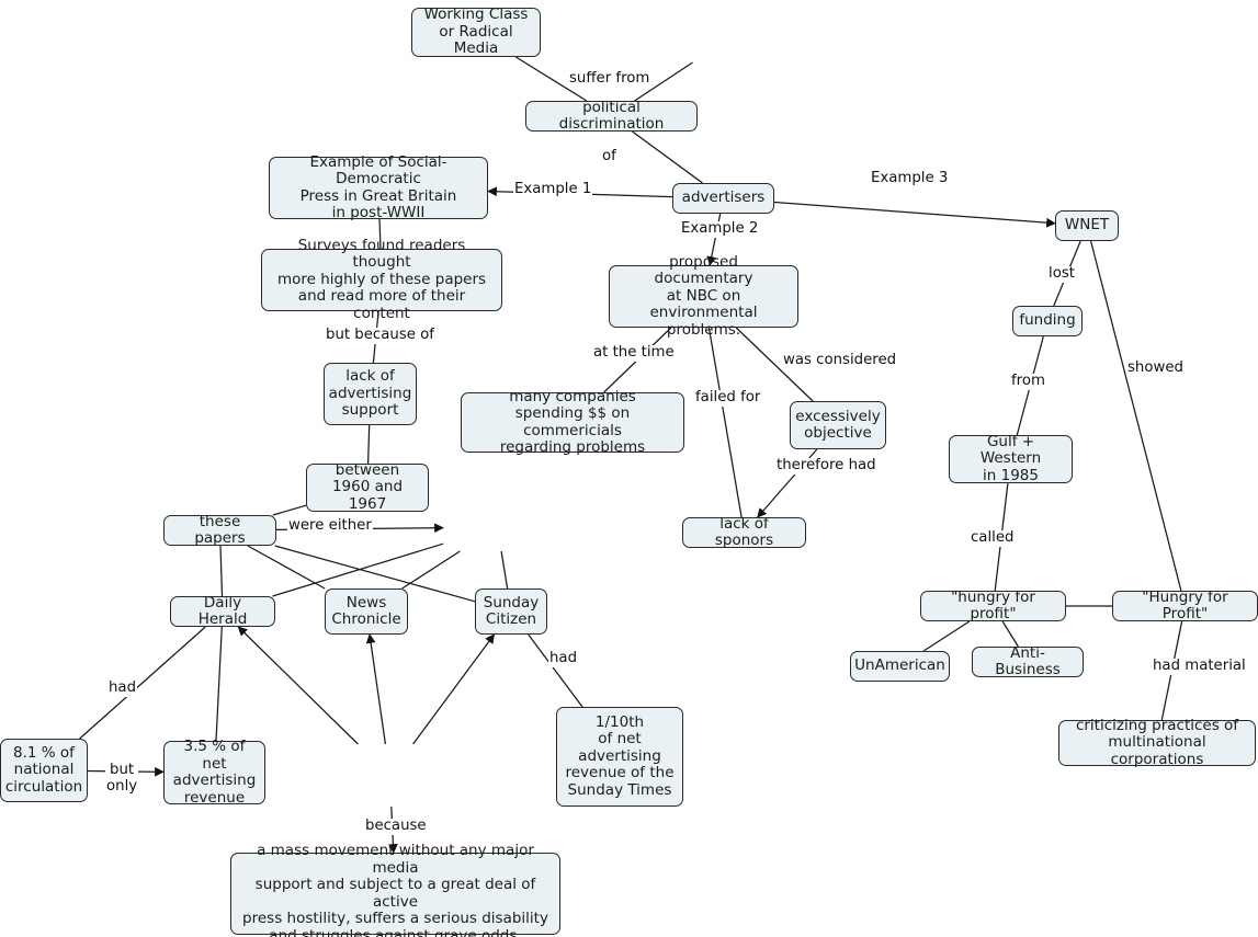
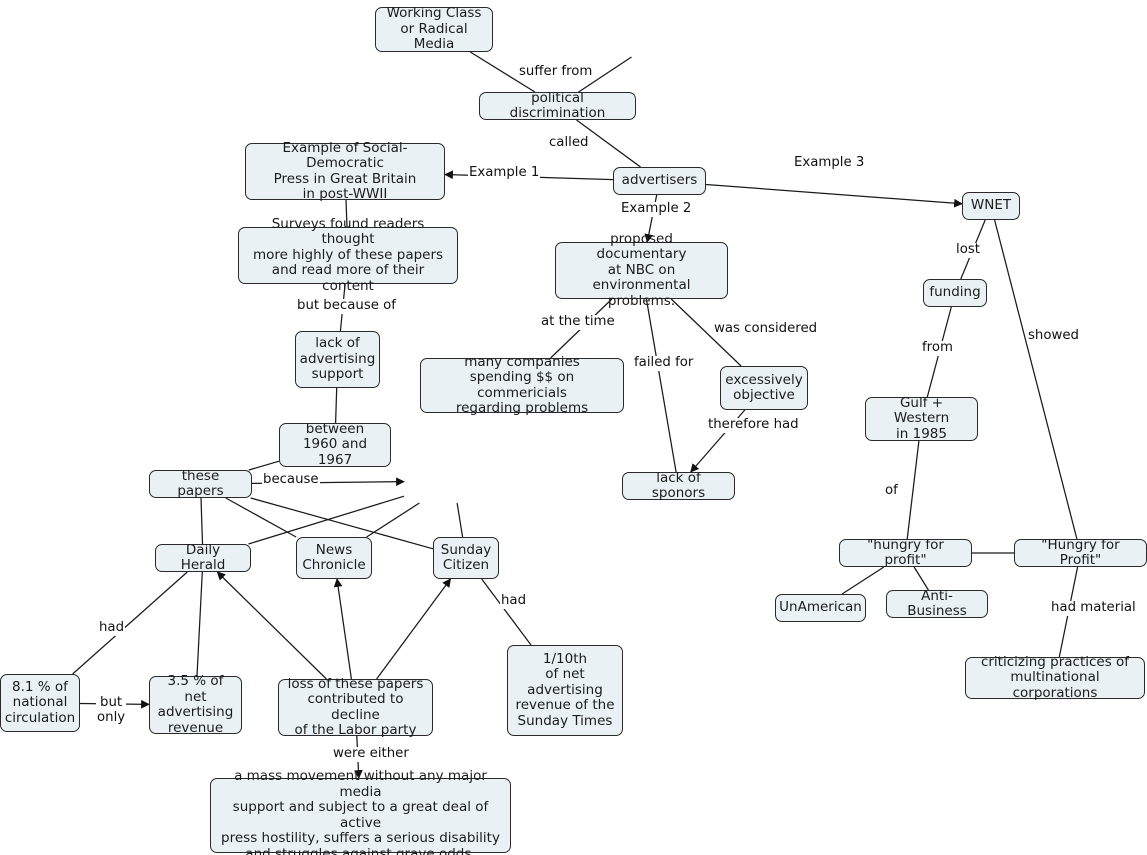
  Working Class
  or Radical Media
  political discrimination
  Example of Social-Democratic
  Press in Great Britain
  in post-WWII
  advertisers
  WNET
  Surveys found readers thought
  more highly of these papers
  and read more of their content
  proposed documentary
  at NBC on environmental
  problems.
  funding
  lack of
  advertising
  support
  many companies
  spending $$ on commericials
  regarding problems
  excessively
  objective
  Gulf + Western
  in 1985
  between
  1960 and 1967
  lack of sponors
  these papers
  "hungry for profit"
  "Hungry for Profit"
  Daily Herald
  News
  Chronicle
  Sunday
  Citizen
  UnAmerican
  Anti-Business
  criticizing practices of
  multinational corporations
  1/10th
  of net
  advertising
  revenue of the
  Sunday Times
  8.1 % of
  national
  circulation
  3.5 % of net
  advertising
  revenue
+ loss of these papers
+ contributed to decline
+ of the Labor party
  a mass movement without any major media
  support and subject to a great deal of active
  press hostility, suffers a serious disability
  and struggles against grave odds.
  suffer from
- of
+ called
  Example 1
  Example 3
  Example 2
  lost
  showed
  but because of
  at the time
  was considered
  failed for
  from
  therefore had
- called
+ of
- were either
+ because
  had
  had
  had material
  but
  only
- because
+ were either
